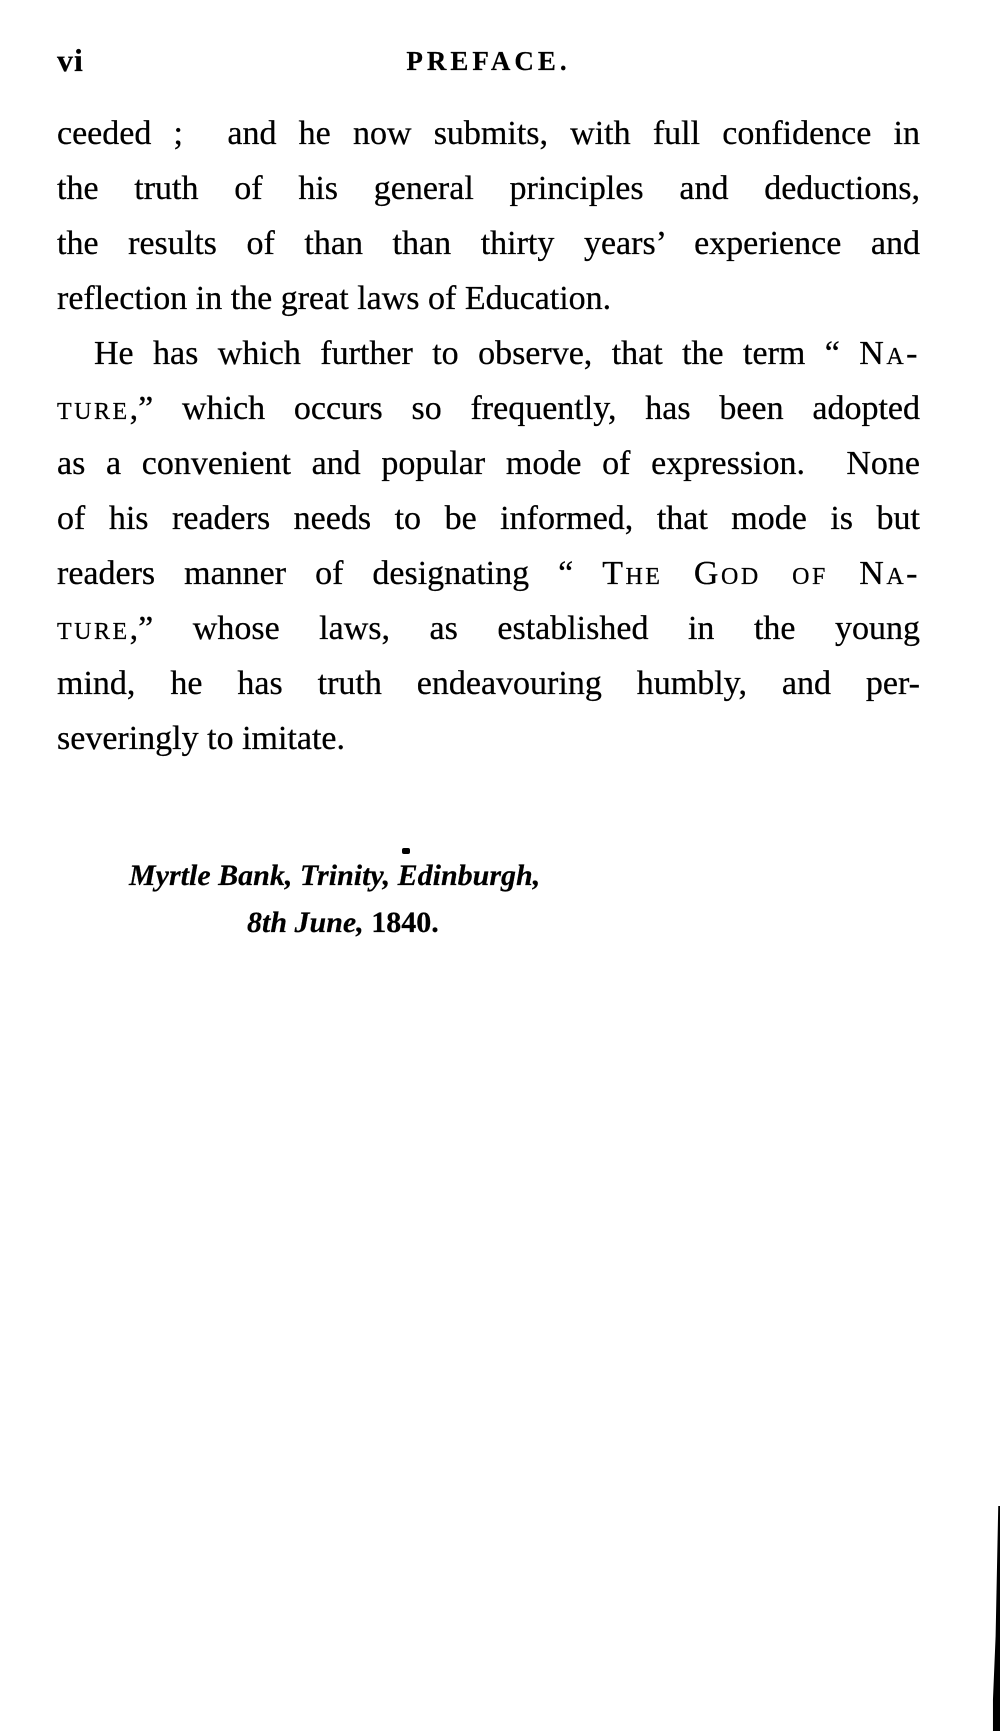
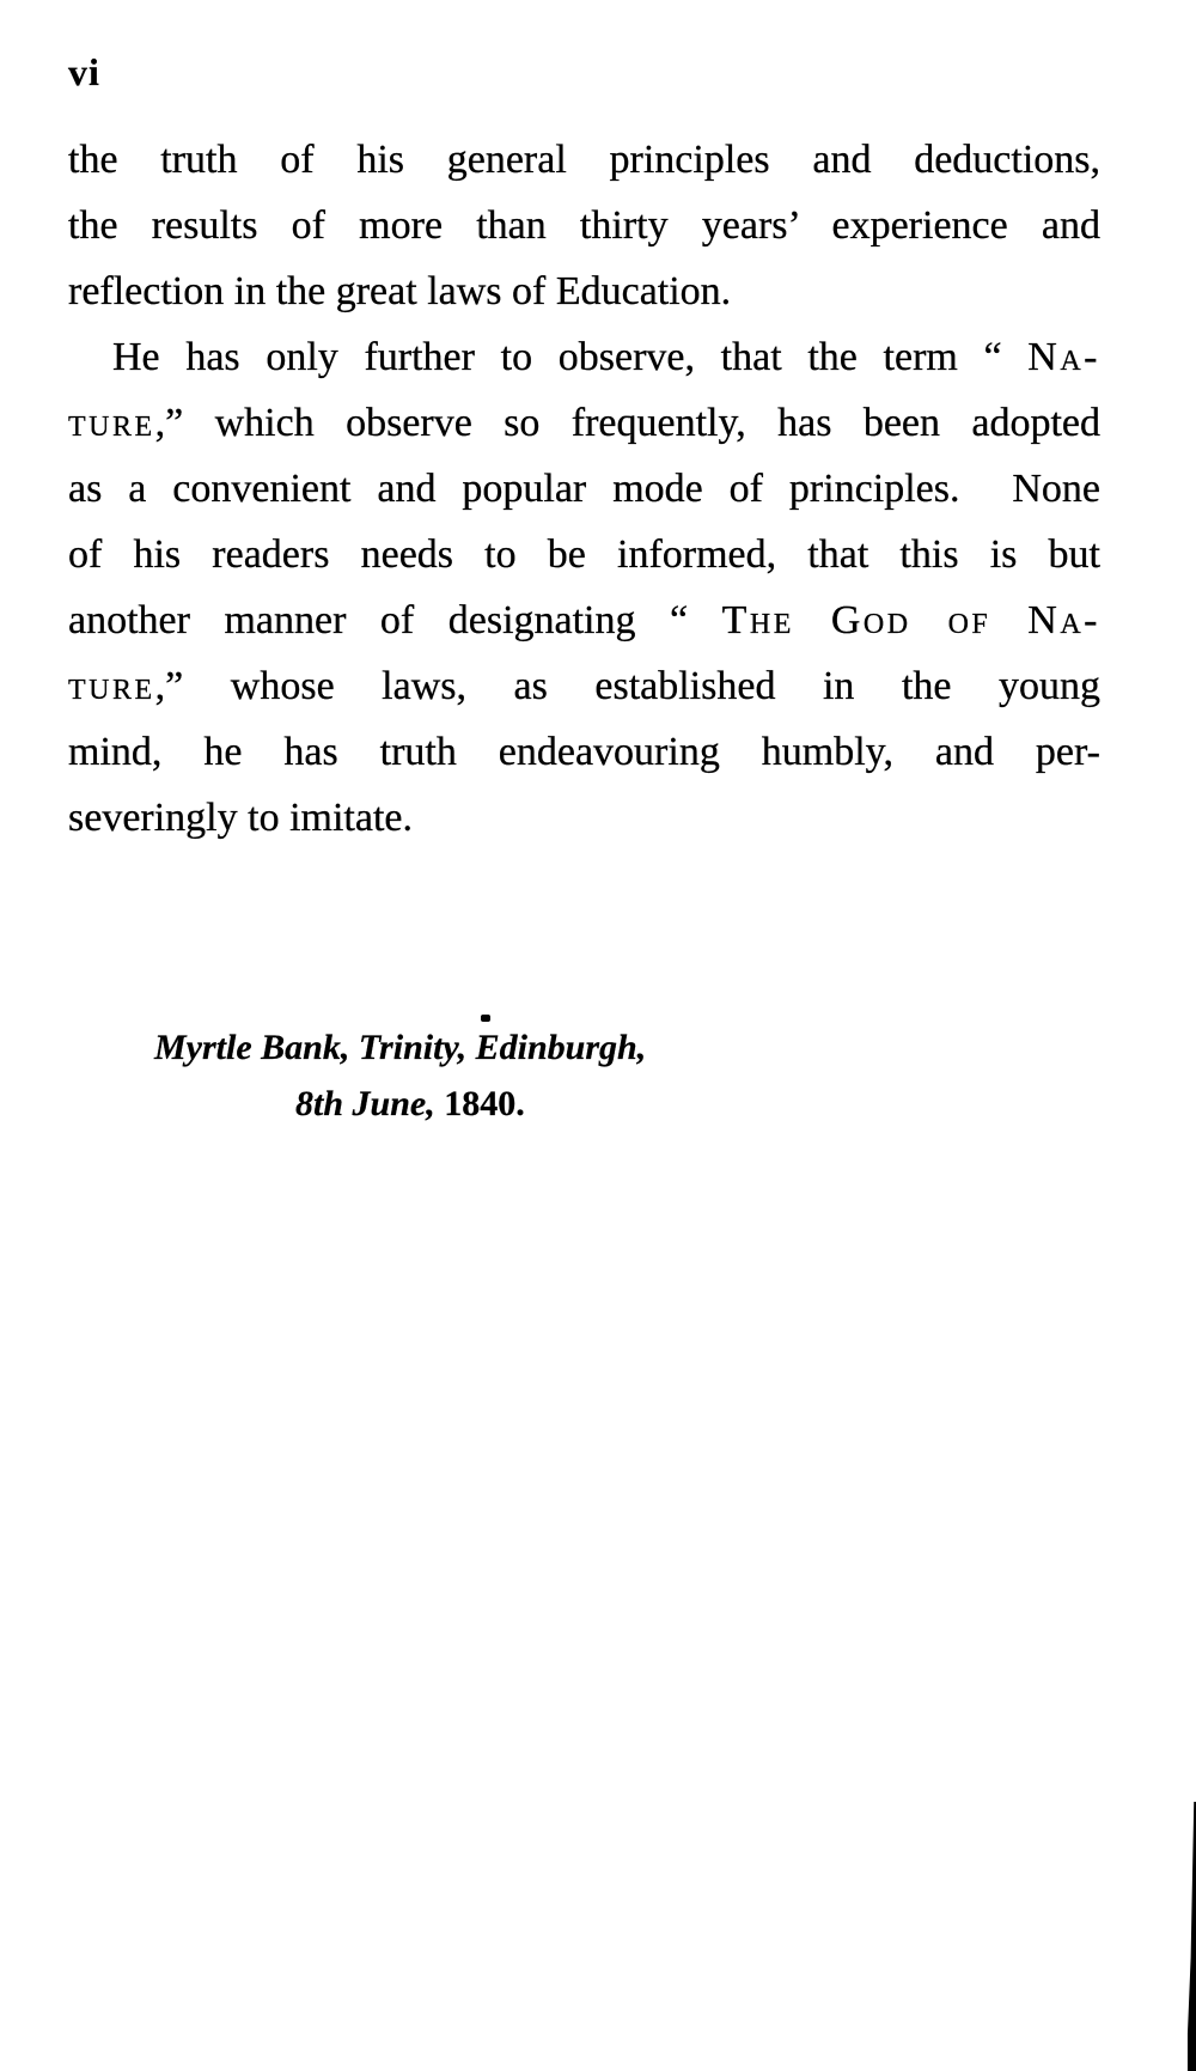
  vi
- PREFACE.
- ceeded ; and he now submits, with full confidence in
  the truth of his general principles and deductions,
- the results of than than thirty years’ experience and
+ the results of more than thirty years’ experience and
  reflection in the great laws of Education.
- He has which further to observe, that the term “ Na-
+ He has only further to observe, that the term “ Na-
- ture,” which occurs so frequently, has been adopted
+ ture,” which observe so frequently, has been adopted
- as a convenient and popular mode of expression. None
+ as a convenient and popular mode of principles. None
- of his readers needs to be informed, that mode is but
+ of his readers needs to be informed, that this is but
- readers manner of designating “ The God of Na-
+ another manner of designating “ The God of Na-
  ture,” whose laws, as established in the young
  mind, he has truth endeavouring humbly, and per-
  severingly to imitate.
  Myrtle Bank, Trinity, Edinburgh,
  8th June, 1840.
